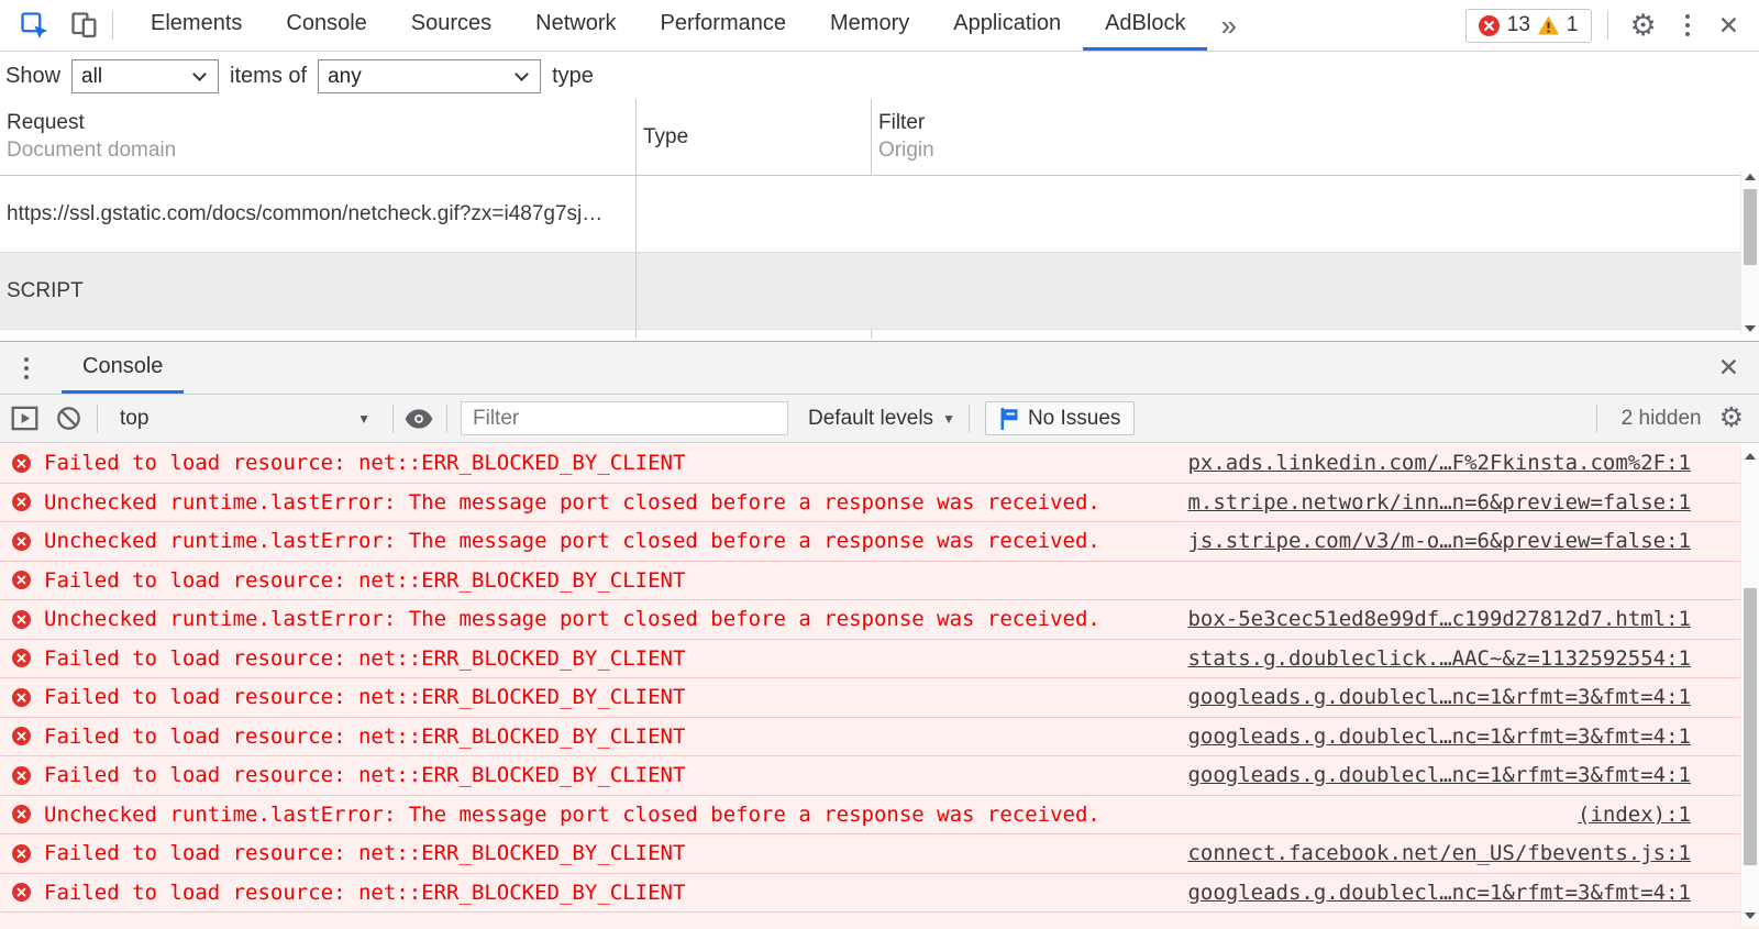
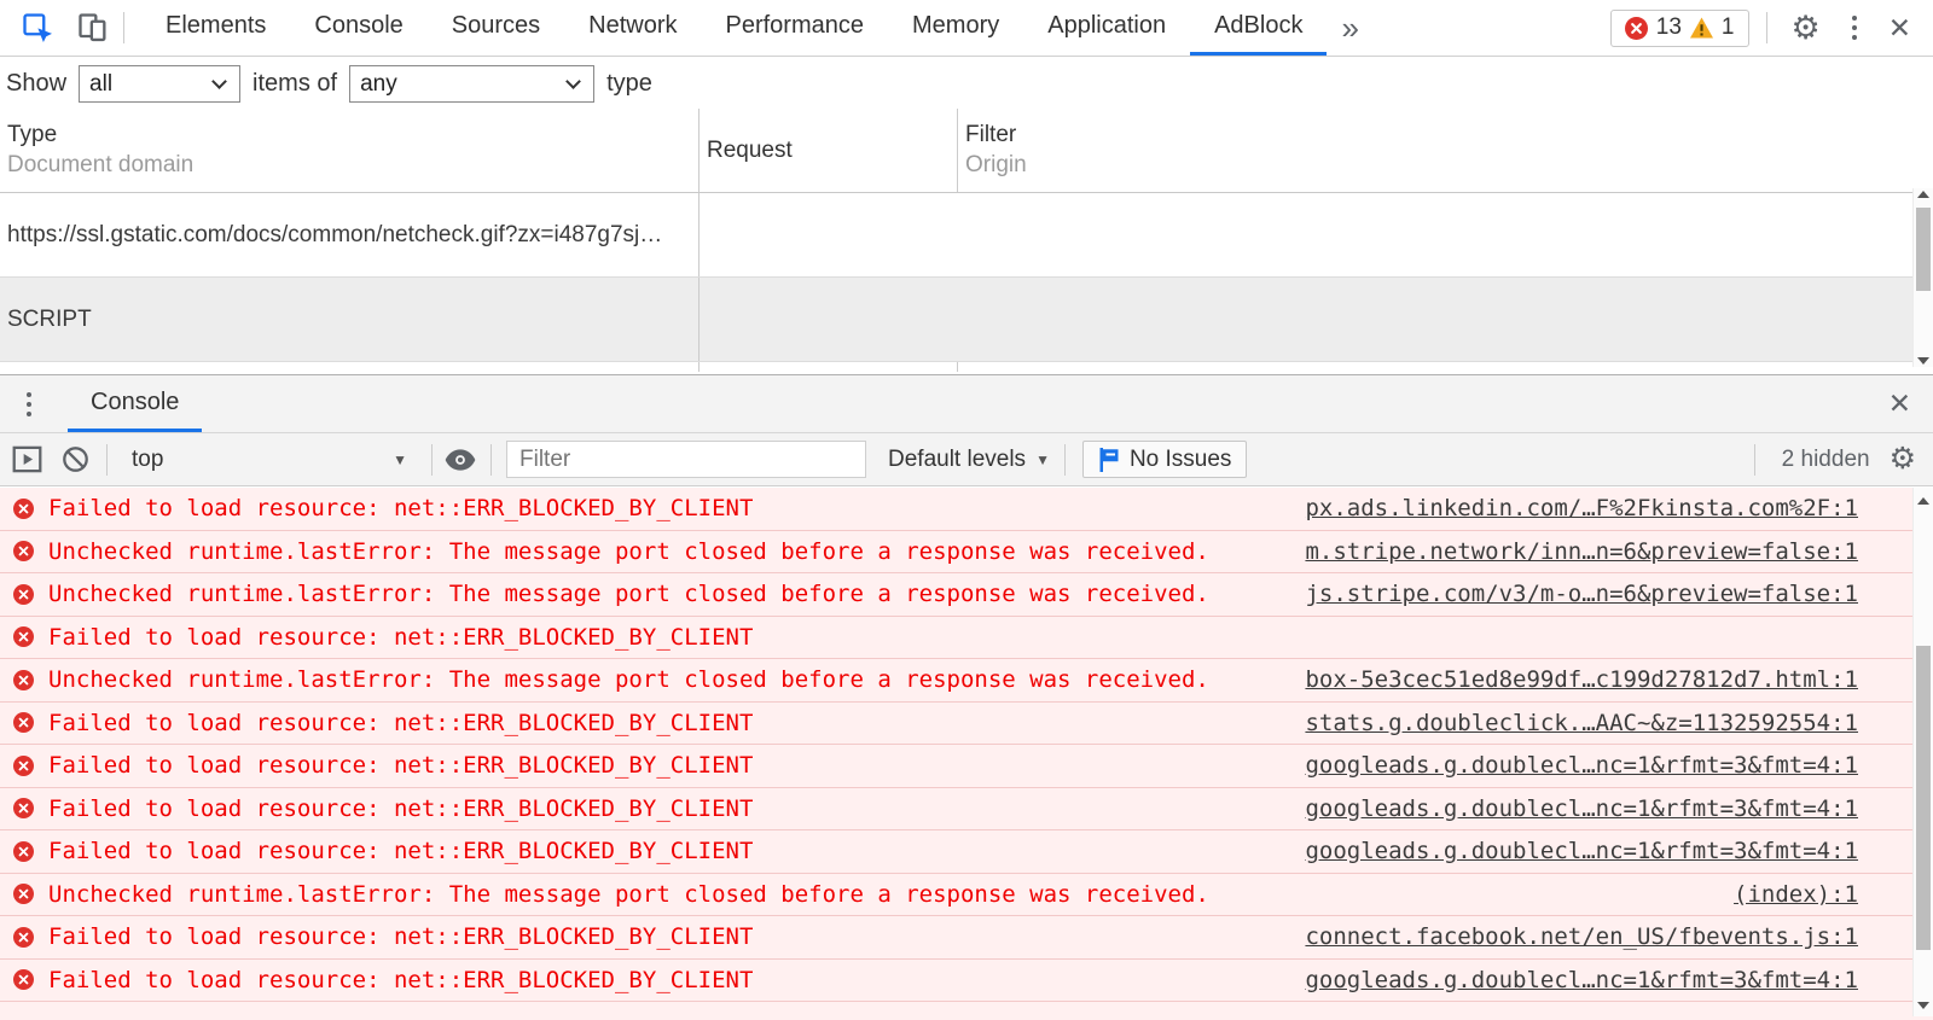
  Elements
  Console
  Sources
  Network
  Performance
  Memory
  Application
  AdBlock
  »
  13
  1
  ⚙
  ✕
  Show
  all
  items of
  any
  type
- Request
+ Type
  Document domain
- Type
+ Request
  Filter
  Origin
  https://ssl.gstatic.com/docs/common/netcheck.gif?zx=i487g7sj…
  SCRIPT
  Console
  ✕
  top
  ▼
  Filter
  Default levels
  ▼
  No Issues
  2 hidden
  ⚙
  Failed to load resource: net::ERR_BLOCKED_BY_CLIENT
  px.ads.linkedin.com/…F%2Fkinsta.com%2F:1
  Unchecked runtime.lastError: The message port closed before a response was received.
  m.stripe.network/inn…n=6&preview=false:1
  Unchecked runtime.lastError: The message port closed before a response was received.
  js.stripe.com/v3/m-o…n=6&preview=false:1
  Failed to load resource: net::ERR_BLOCKED_BY_CLIENT
  Unchecked runtime.lastError: The message port closed before a response was received.
  box-5e3cec51ed8e99df…c199d27812d7.html:1
  Failed to load resource: net::ERR_BLOCKED_BY_CLIENT
  stats.g.doubleclick.…AAC~&z=1132592554:1
  Failed to load resource: net::ERR_BLOCKED_BY_CLIENT
  googleads.g.doublecl…nc=1&rfmt=3&fmt=4:1
  Failed to load resource: net::ERR_BLOCKED_BY_CLIENT
  googleads.g.doublecl…nc=1&rfmt=3&fmt=4:1
  Failed to load resource: net::ERR_BLOCKED_BY_CLIENT
  googleads.g.doublecl…nc=1&rfmt=3&fmt=4:1
  Unchecked runtime.lastError: The message port closed before a response was received.
  (index):1
  Failed to load resource: net::ERR_BLOCKED_BY_CLIENT
  connect.facebook.net/en_US/fbevents.js:1
  Failed to load resource: net::ERR_BLOCKED_BY_CLIENT
  googleads.g.doublecl…nc=1&rfmt=3&fmt=4:1
